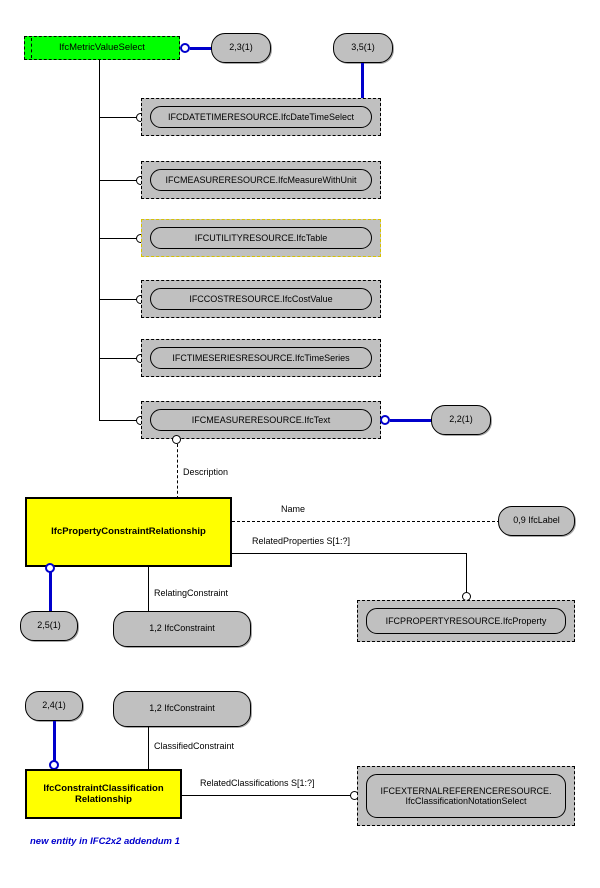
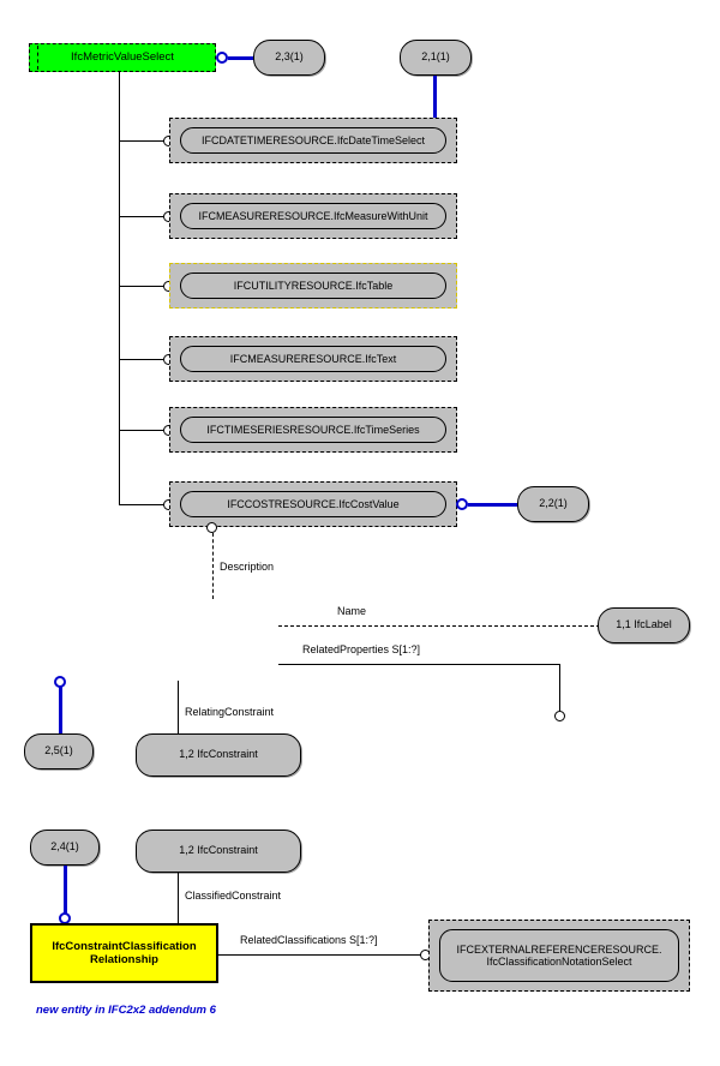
  IfcMetricValueSelect
  2,3(1)
- 3,5(1)
+ 2,1(1)
  IFCDATETIMERESOURCE.IfcDateTimeSelect
  IFCMEASURERESOURCE.IfcMeasureWithUnit
  IFCUTILITYRESOURCE.IfcTable
- IFCCOSTRESOURCE.IfcCostValue
+ IFCMEASURERESOURCE.IfcText
  IFCTIMESERIESRESOURCE.IfcTimeSeries
- IFCMEASURERESOURCE.IfcText
+ IFCCOSTRESOURCE.IfcCostValue
  2,2(1)
  Description
- IfcPropertyConstraintRelationship
  Name
- 0,9 IfcLabel
+ 1,1 IfcLabel
  RelatedProperties S[1:?]
- IFCPROPERTYRESOURCE.IfcProperty
  2,5(1)
  RelatingConstraint
  1,2 IfcConstraint
  2,4(1)
  1,2 IfcConstraint
  ClassifiedConstraint
  IfcConstraintClassification
  Relationship
  RelatedClassifications S[1:?]
  IFCEXTERNALREFERENCERESOURCE.
  IfcClassificationNotationSelect
- new entity in IFC2x2 addendum 1
+ new entity in IFC2x2 addendum 6
